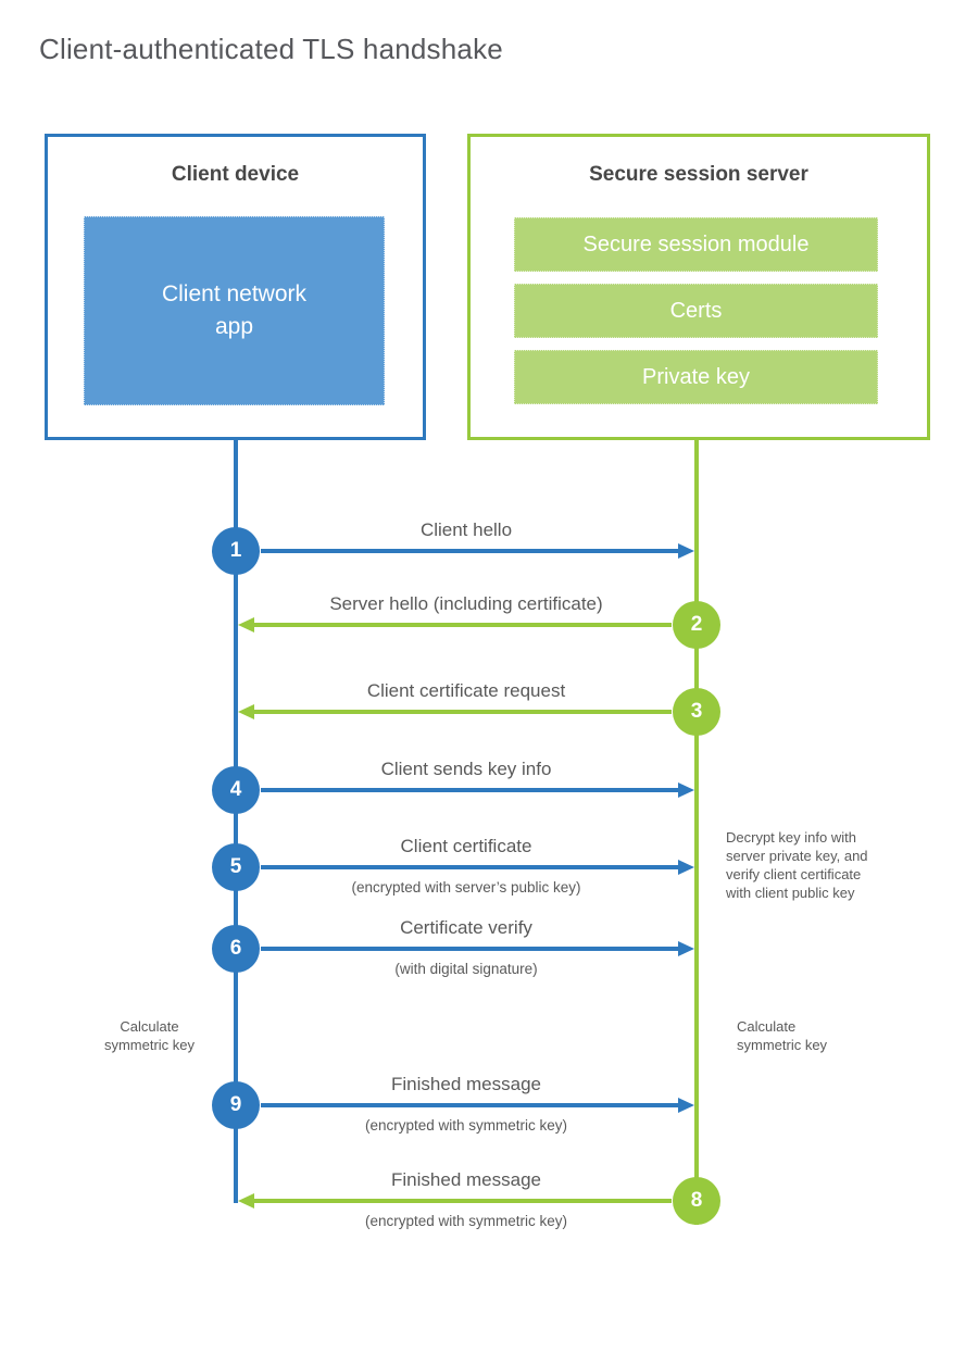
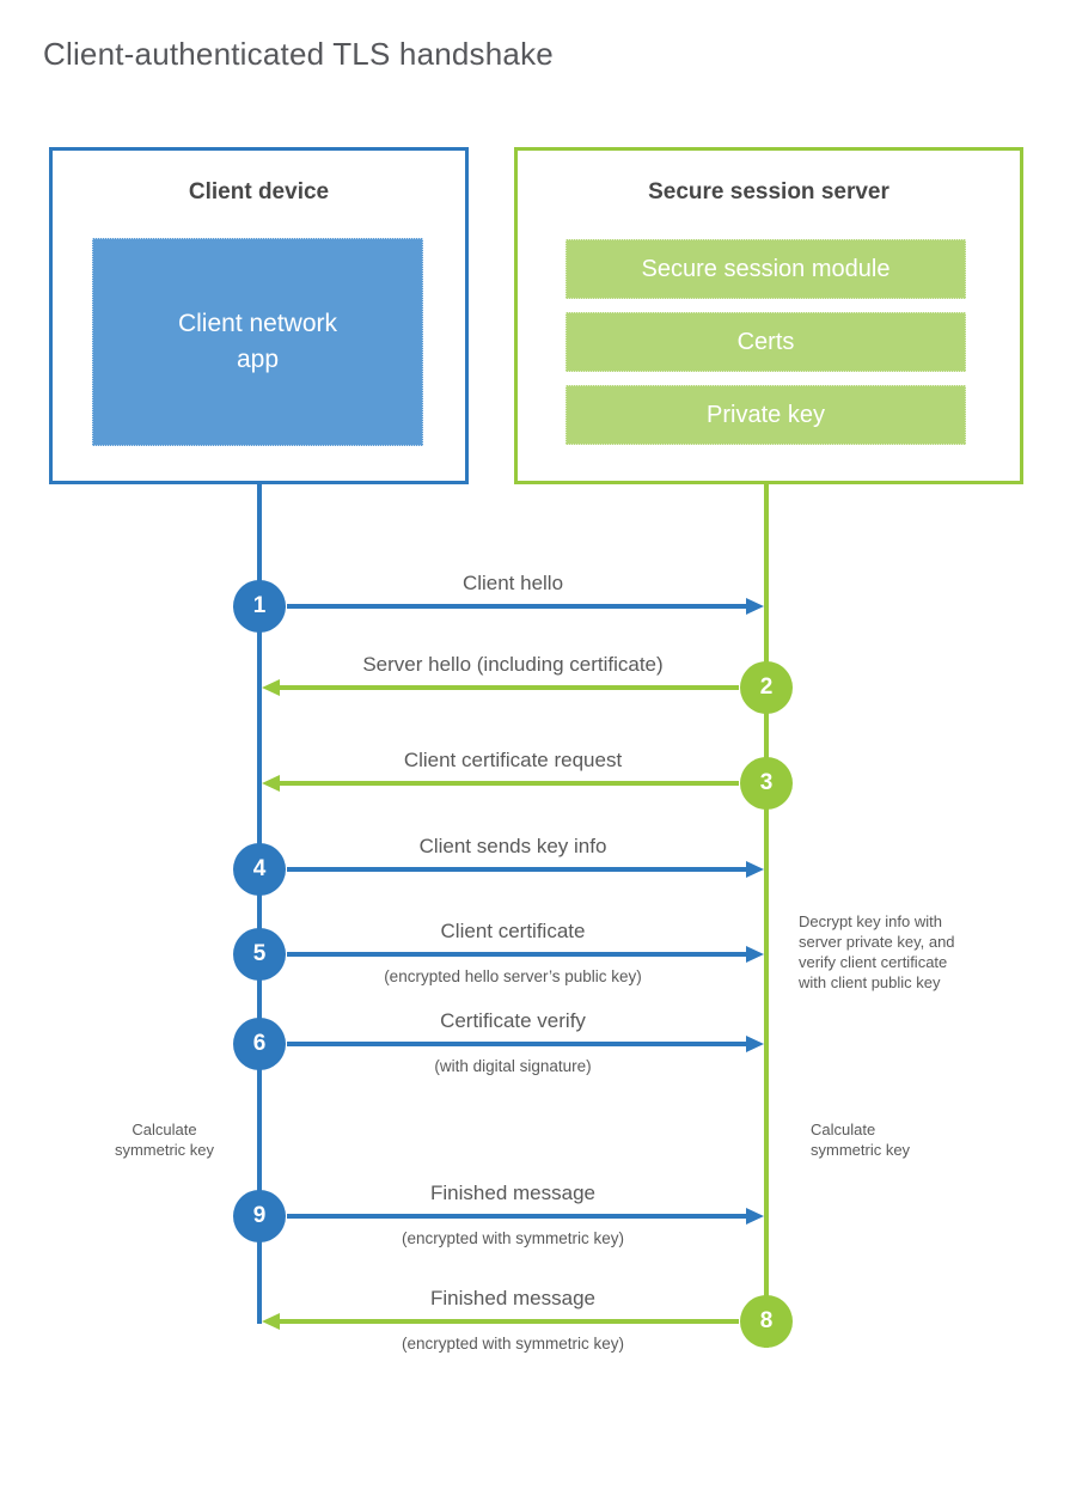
  Client-authenticated TLS handshake
  Client device
  Client network
  app
  Secure session server
  Secure session module
  Certs
  Private key
  Client hello
  1
  Server hello (including certificate)
  2
  Client certificate request
  3
  Client sends key info
  4
  Client certificate
  5
- (encrypted with server’s public key)
+ (encrypted hello server’s public key)
  Certificate verify
  6
  (with digital signature)
  Finished message
  9
  (encrypted with symmetric key)
  Finished message
  8
  (encrypted with symmetric key)
  Decrypt key info with
  server private key, and
  verify client certificate
  with client public key
  Calculate
  symmetric key
  Calculate
  symmetric key
